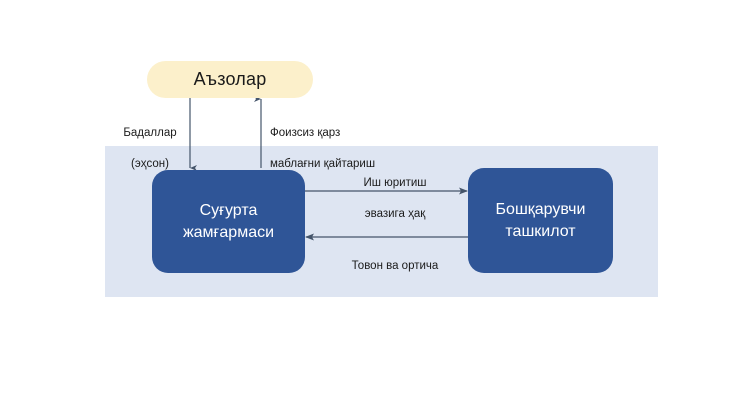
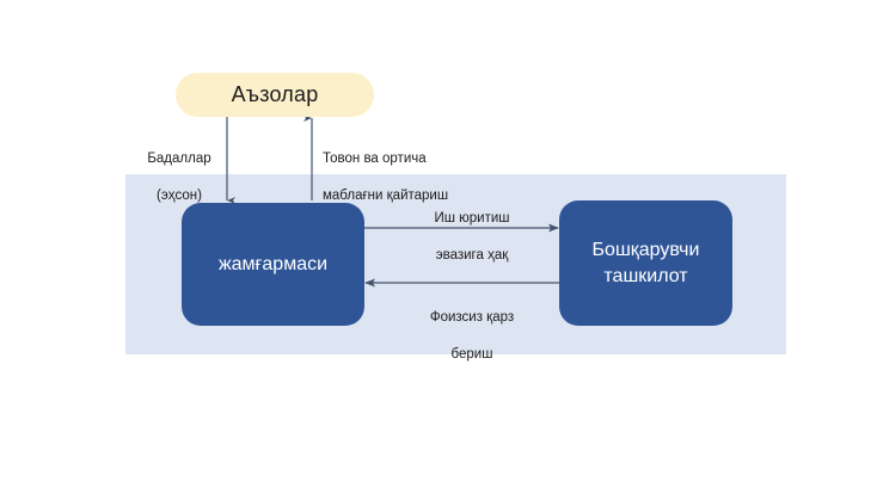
  Аъзолар
- Суғурта
  жамғармаси
  Бошқарувчи
  ташкилот
  Бадаллар
  (эҳсон)
- Фоизсиз қарз
+ Товон ва ортича
  маблағни қайтариш
  Иш юритиш
  эвазига ҳақ
- Товон ва ортича
+ Фоизсиз қарз
+ бериш
